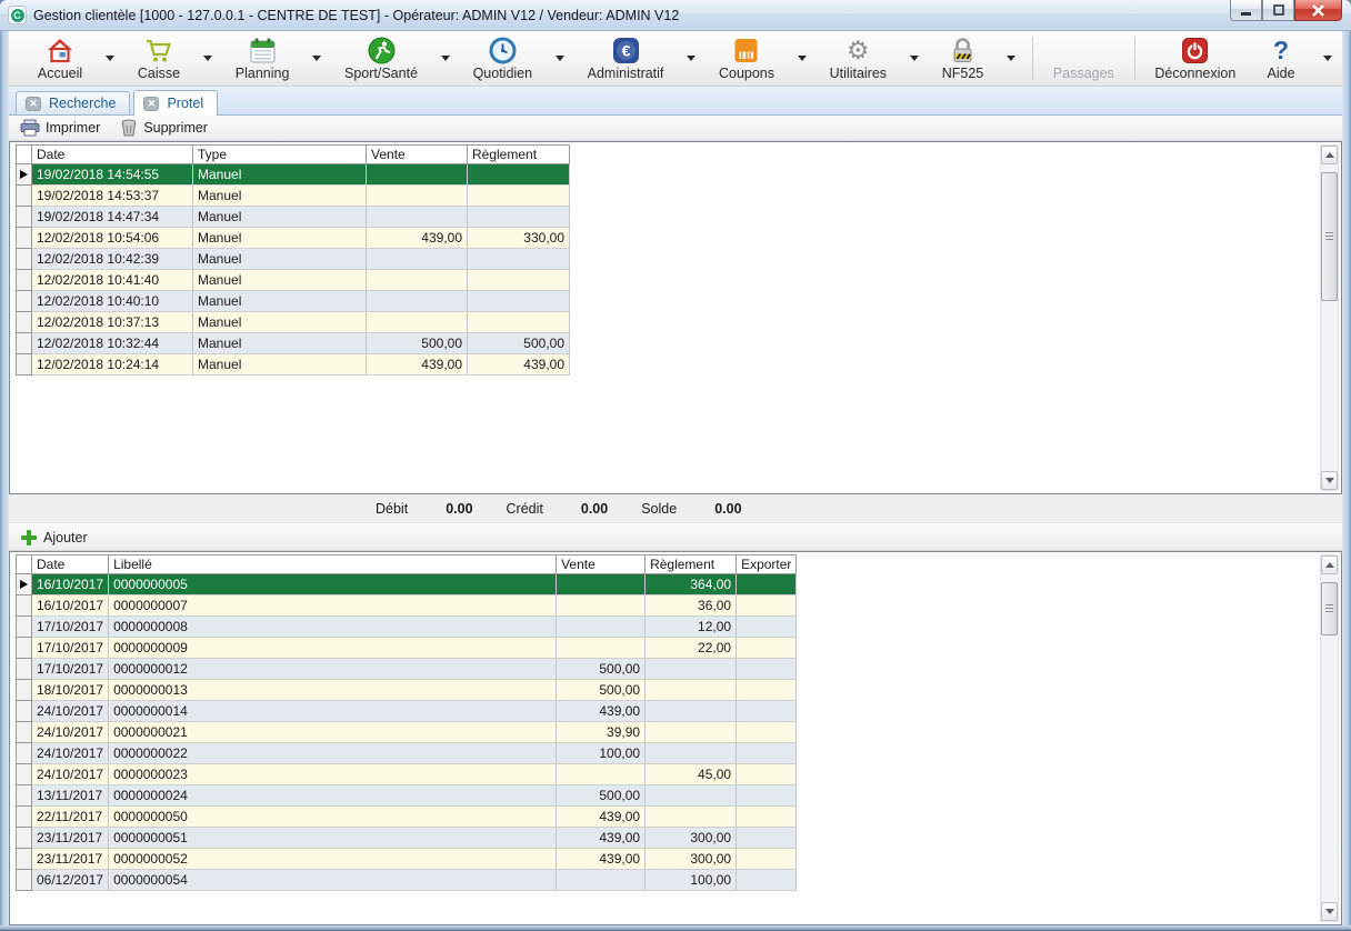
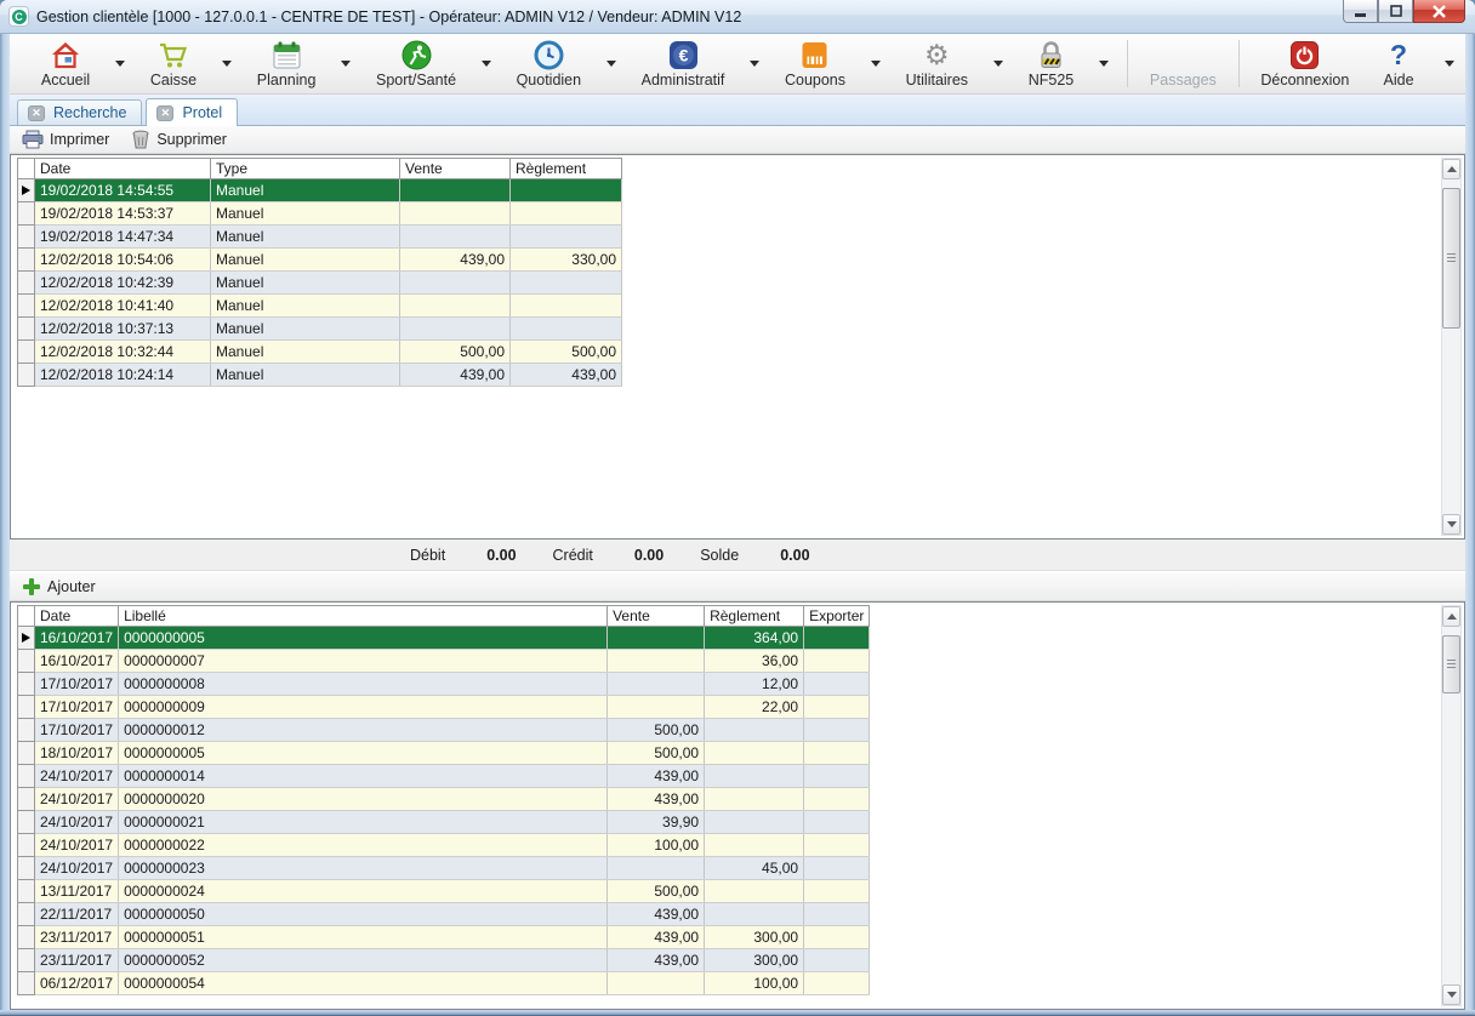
  C
  Gestion clientèle [1000 - 127.0.0.1 - CENTRE DE TEST] - Opérateur: ADMIN V12 / Vendeur: ADMIN V12
  Accueil
  Caisse
  Planning
  Sport/Santé
  Quotidien
  €
  Administratif
  Coupons
  ⚙
  Utilitaires
  NF525
  Passages
  Déconnexion
  ?
  Aide
  ✕
  Recherche
  ✕
  Protel
  Imprimer
  Supprimer
  	Date	Type	Vente	Règlement
  	19/02/2018 14:54:55	Manuel
  	19/02/2018 14:53:37	Manuel
  	19/02/2018 14:47:34	Manuel
  	12/02/2018 10:54:06	Manuel	439,00	330,00
  	12/02/2018 10:42:39	Manuel
  	12/02/2018 10:41:40	Manuel
- 	12/02/2018 10:40:10	Manuel
  	12/02/2018 10:37:13	Manuel
  	12/02/2018 10:32:44	Manuel	500,00	500,00
  	12/02/2018 10:24:14	Manuel	439,00	439,00
  Débit
  0.00
  Crédit
  0.00
  Solde
  0.00
  Ajouter
  	Date	Libellé	Vente	Règlement	Exporter
  	16/10/2017	0000000005		364,00
  	16/10/2017	0000000007		36,00
  	17/10/2017	0000000008		12,00
  	17/10/2017	0000000009		22,00
  	17/10/2017	0000000012	500,00
- 	18/10/2017	0000000013	500,00
+ 	18/10/2017	0000000005	500,00
  	24/10/2017	0000000014	439,00
+ 	24/10/2017	0000000020	439,00
  	24/10/2017	0000000021	39,90
  	24/10/2017	0000000022	100,00
  	24/10/2017	0000000023		45,00
  	13/11/2017	0000000024	500,00
  	22/11/2017	0000000050	439,00
  	23/11/2017	0000000051	439,00	300,00
  	23/11/2017	0000000052	439,00	300,00
  	06/12/2017	0000000054		100,00
